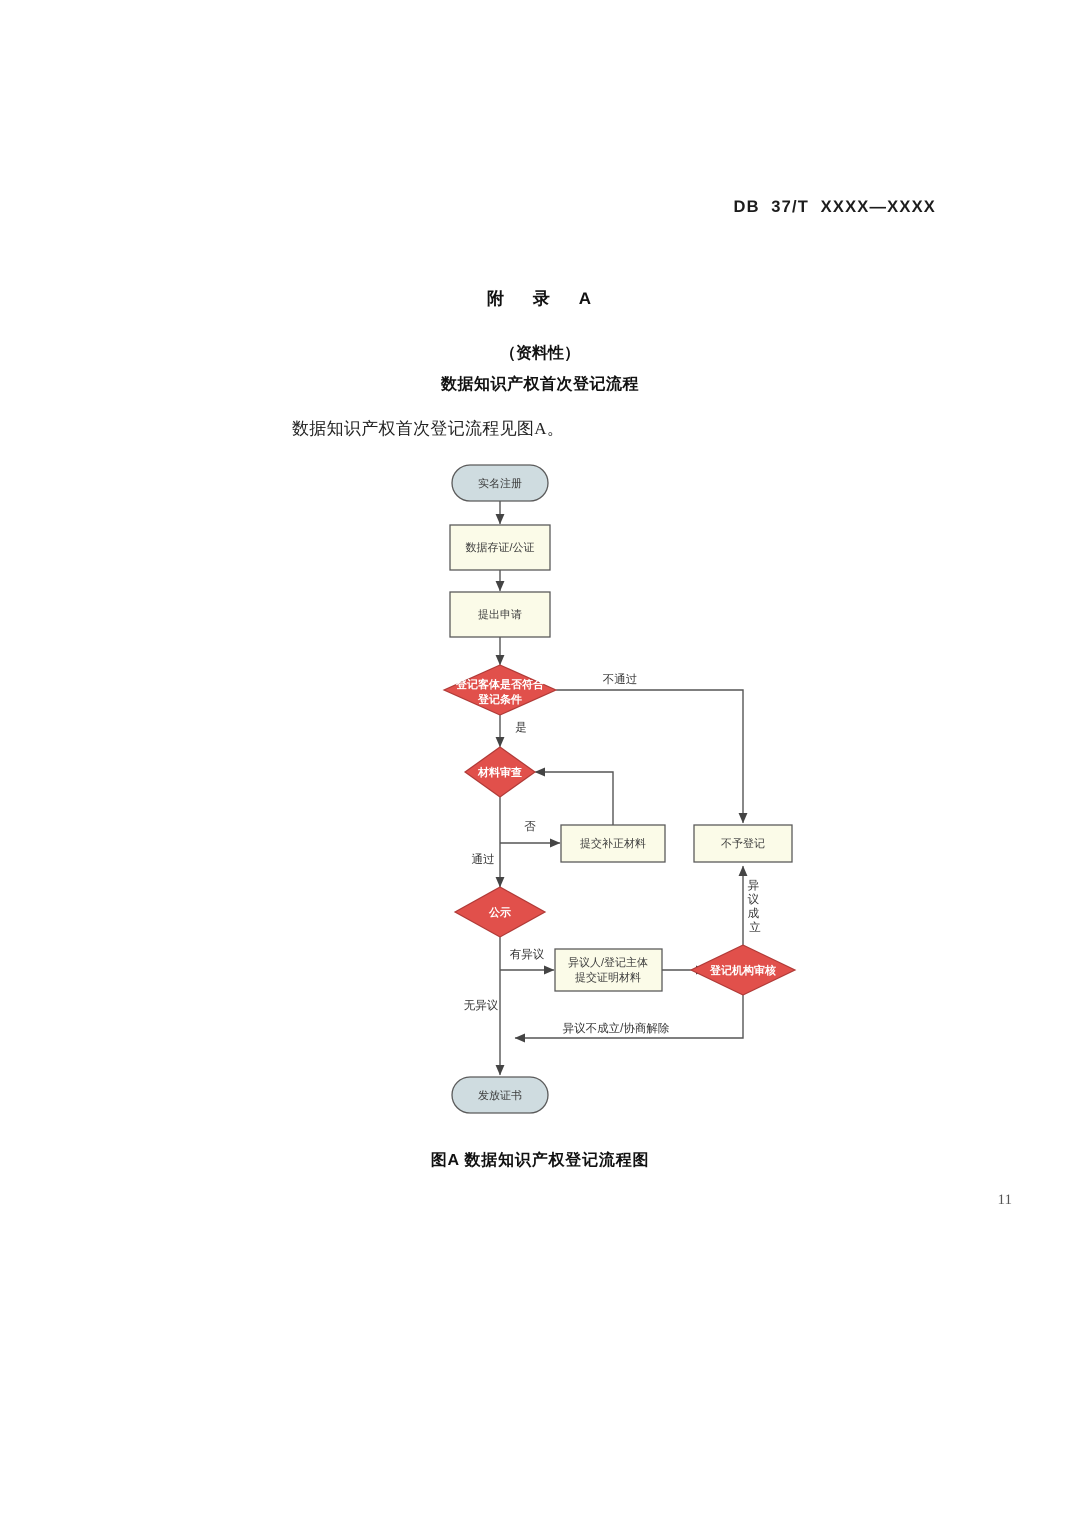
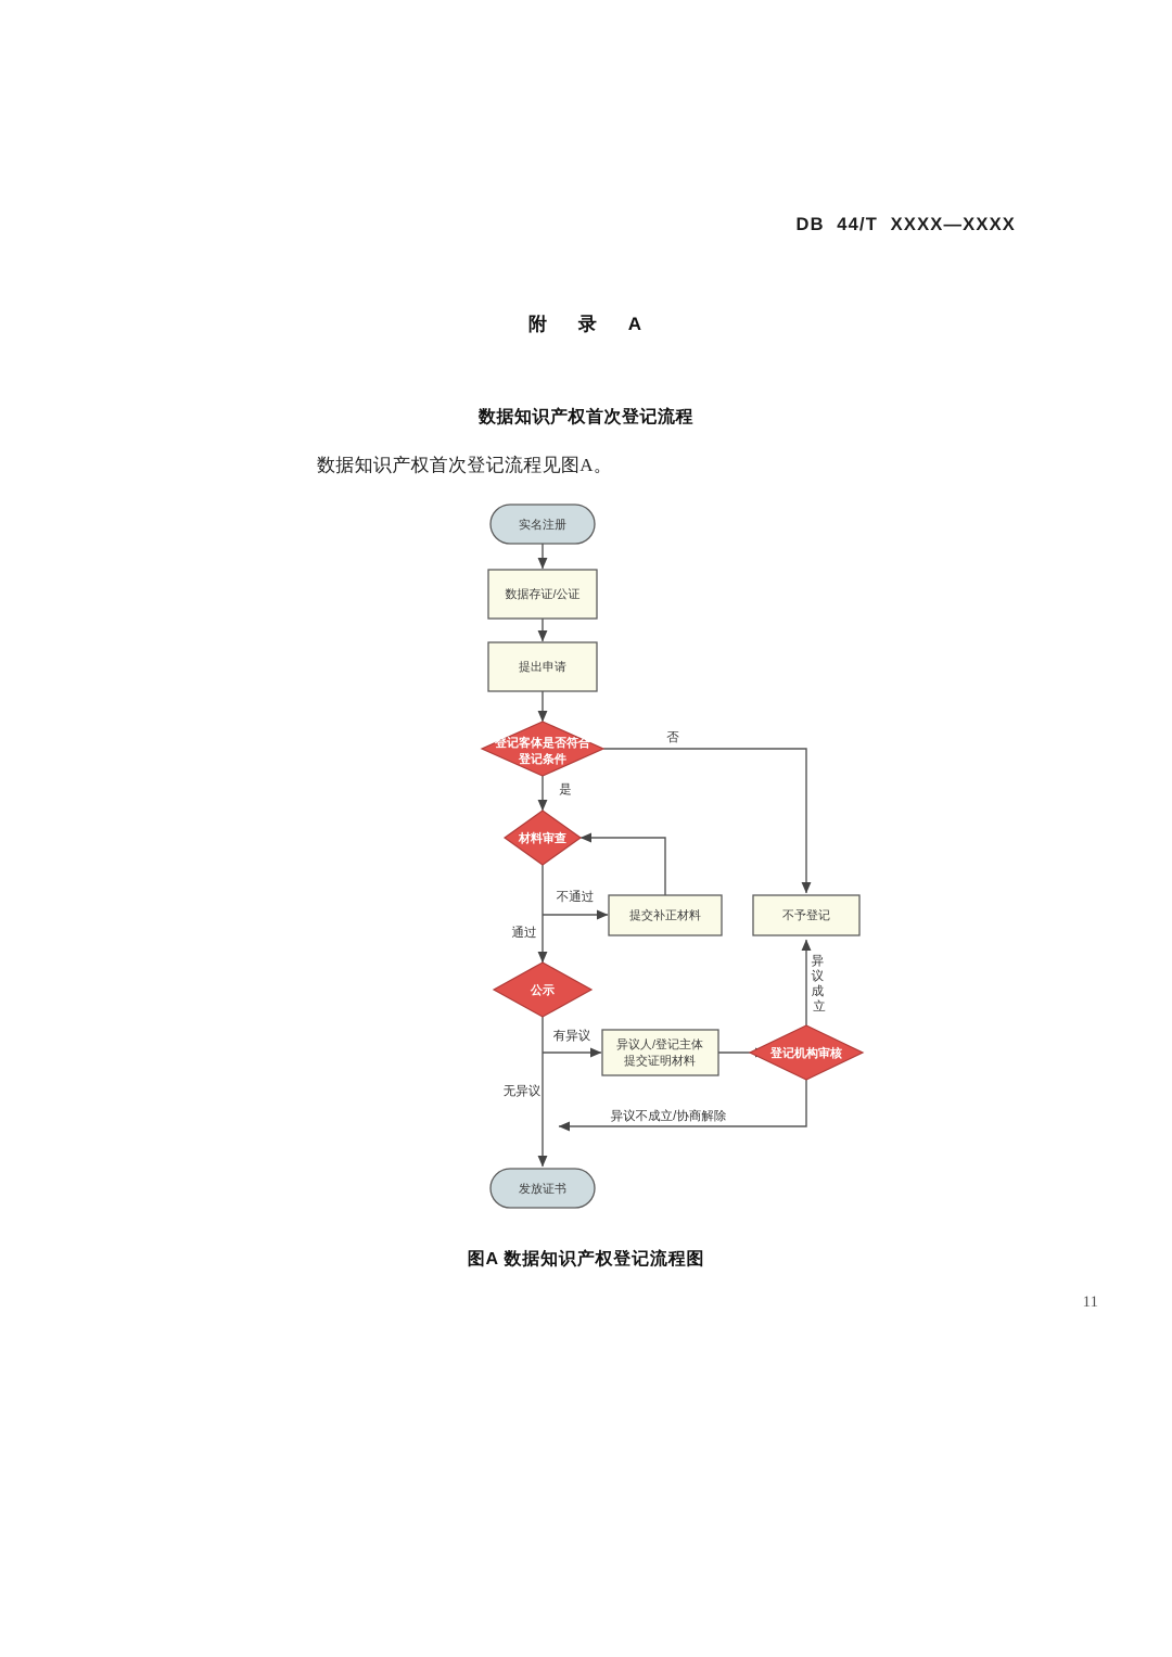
- DB 37/T XXXX—XXXX
+ DB 44/T XXXX—XXXX
  附 录 A
- （资料性）
  数据知识产权首次登记流程
  数据知识产权首次登记流程见图A。
  实名注册
  数据存证/公证
  提出申请
  登记客体是否符合
  登记条件
  材料审查
  提交补正材料
  不予登记
  公示
  异议人/登记主体
  提交证明材料
  登记机构审核
  发放证书
- 不通过
+ 否
  是
- 否
+ 不通过
  通过
  有异议
  无异议
  异议不成立/协商解除
  异 议 成 立
  图A 数据知识产权登记流程图
  11
